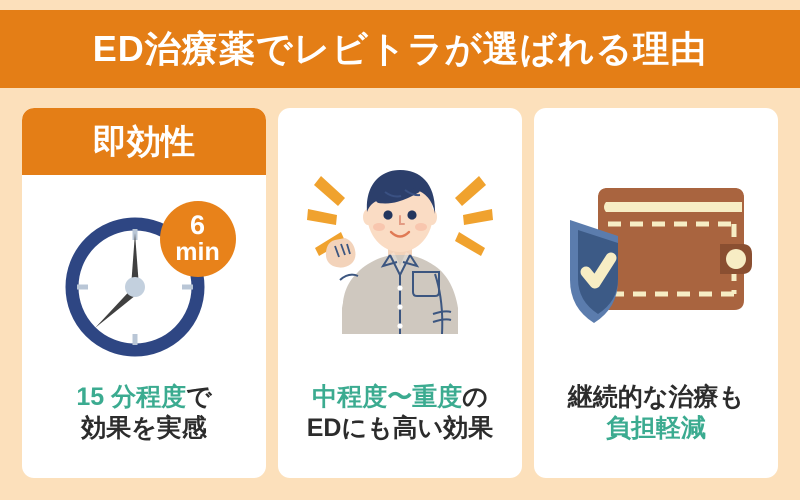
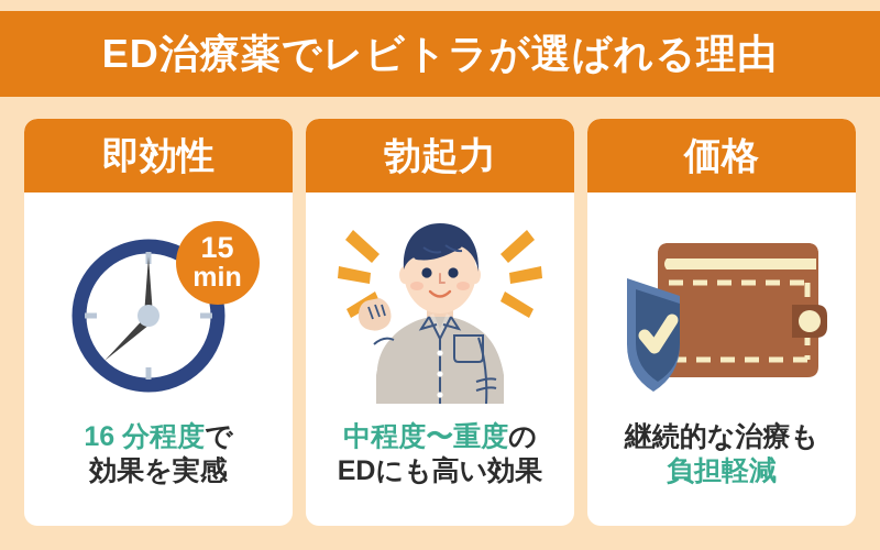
  ED治療薬でレビトラが選ばれる理由
  即効性
- 6
+ 15
  min
- 15 分程度で
+ 16 分程度で
  効果を実感
+ 勃起力
  中程度〜重度の
  EDにも高い効果
+ 価格
  継続的な治療も
  負担軽減
